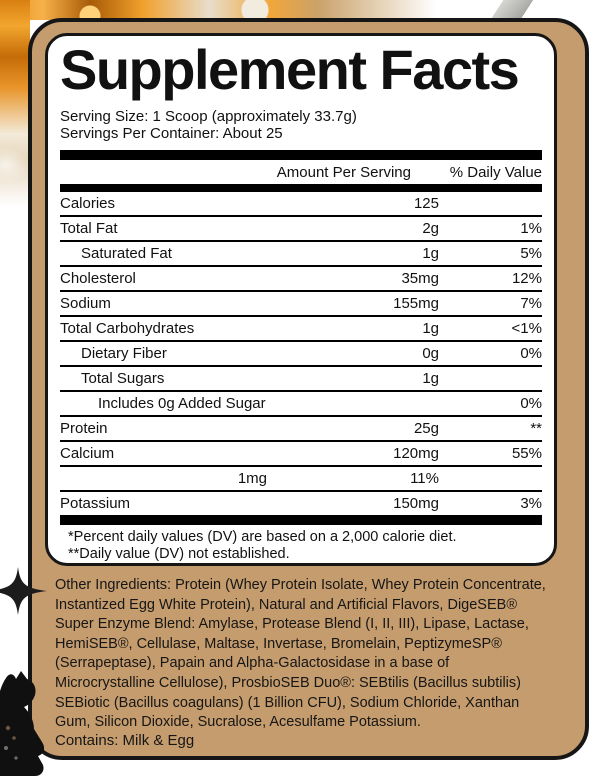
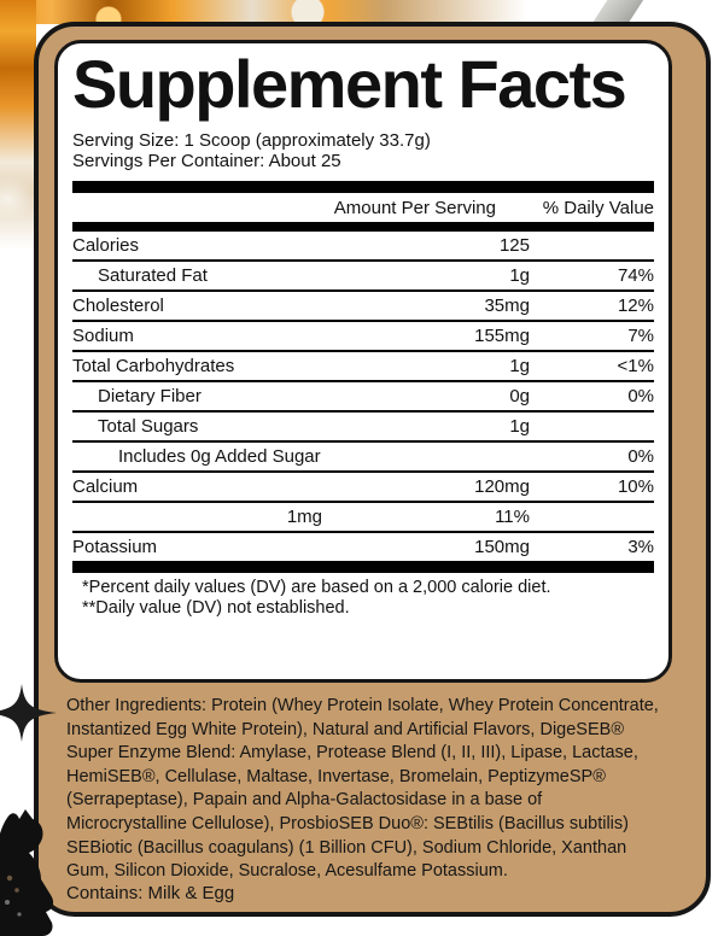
  Supplement Facts
  Serving Size: 1 Scoop (approximately 33.7g)
  Servings Per Container: About 25
  Amount Per Serving
  % Daily Value
  Calories
  125
- Total Fat
- 2g
- 1%
  Saturated Fat
  1g
- 5%
+ 74%
  Cholesterol
  35mg
  12%
  Sodium
  155mg
  7%
  Total Carbohydrates
  1g
  <1%
  Dietary Fiber
  0g
  0%
  Total Sugars
  1g
  Includes 0g Added Sugar
  0%
- Protein
- 25g
- **
  Calcium
  120mg
- 55%
+ 10%
  1mg
  11%
  Potassium
  150mg
  3%
  *Percent daily values (DV) are based on a 2,000 calorie diet.
  **Daily value (DV) not established.
  Other Ingredients: Protein (Whey Protein Isolate, Whey Protein Concentrate, Instantized Egg White Protein), Natural and Artificial Flavors, DigeSEB® Super Enzyme Blend: Amylase, Protease Blend (I, II, III), Lipase, Lactase, HemiSEB®, Cellulase, Maltase, Invertase, Bromelain, PeptizymeSP® (Serrapeptase), Papain and Alpha-Galactosidase in a base of Microcrystalline Cellulose), ProsbioSEB Duo®: SEBtilis (Bacillus subtilis) SEBiotic (Bacillus coagulans) (1 Billion CFU), Sodium Chloride, Xanthan Gum, Silicon Dioxide, Sucralose, Acesulfame Potassium.
  Contains: Milk & Egg
